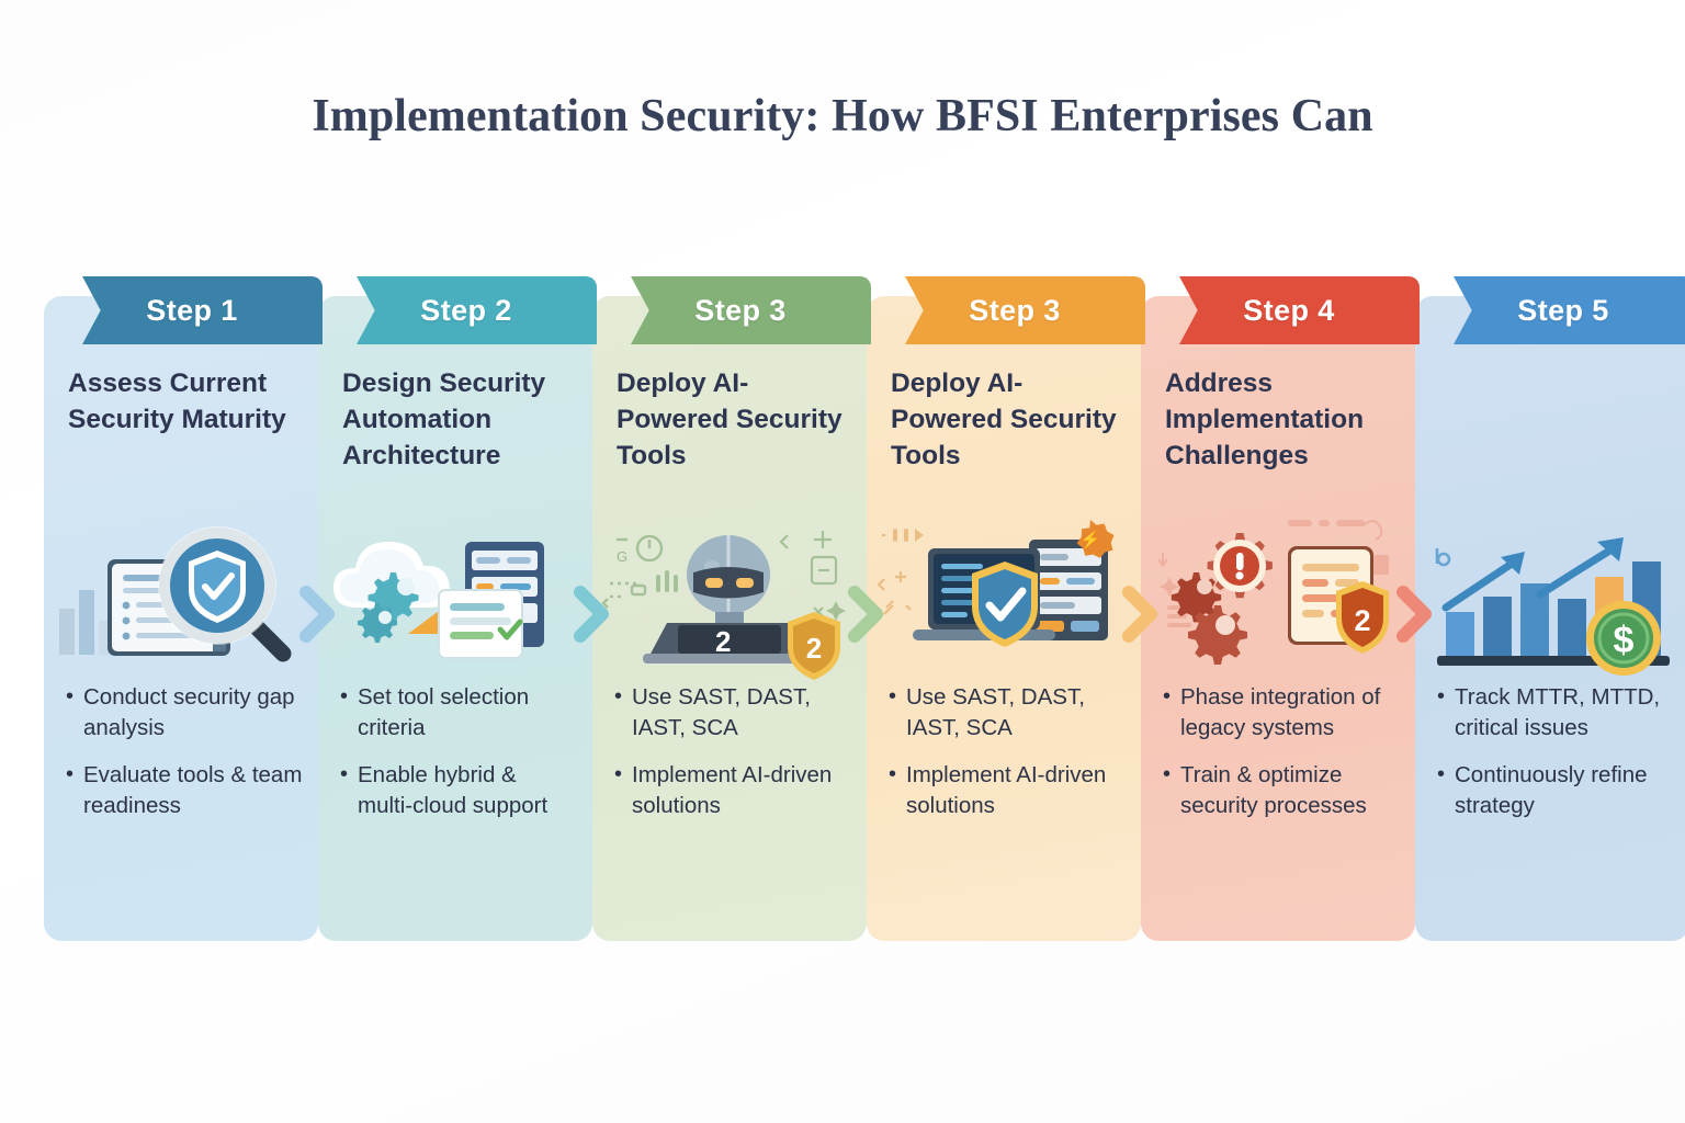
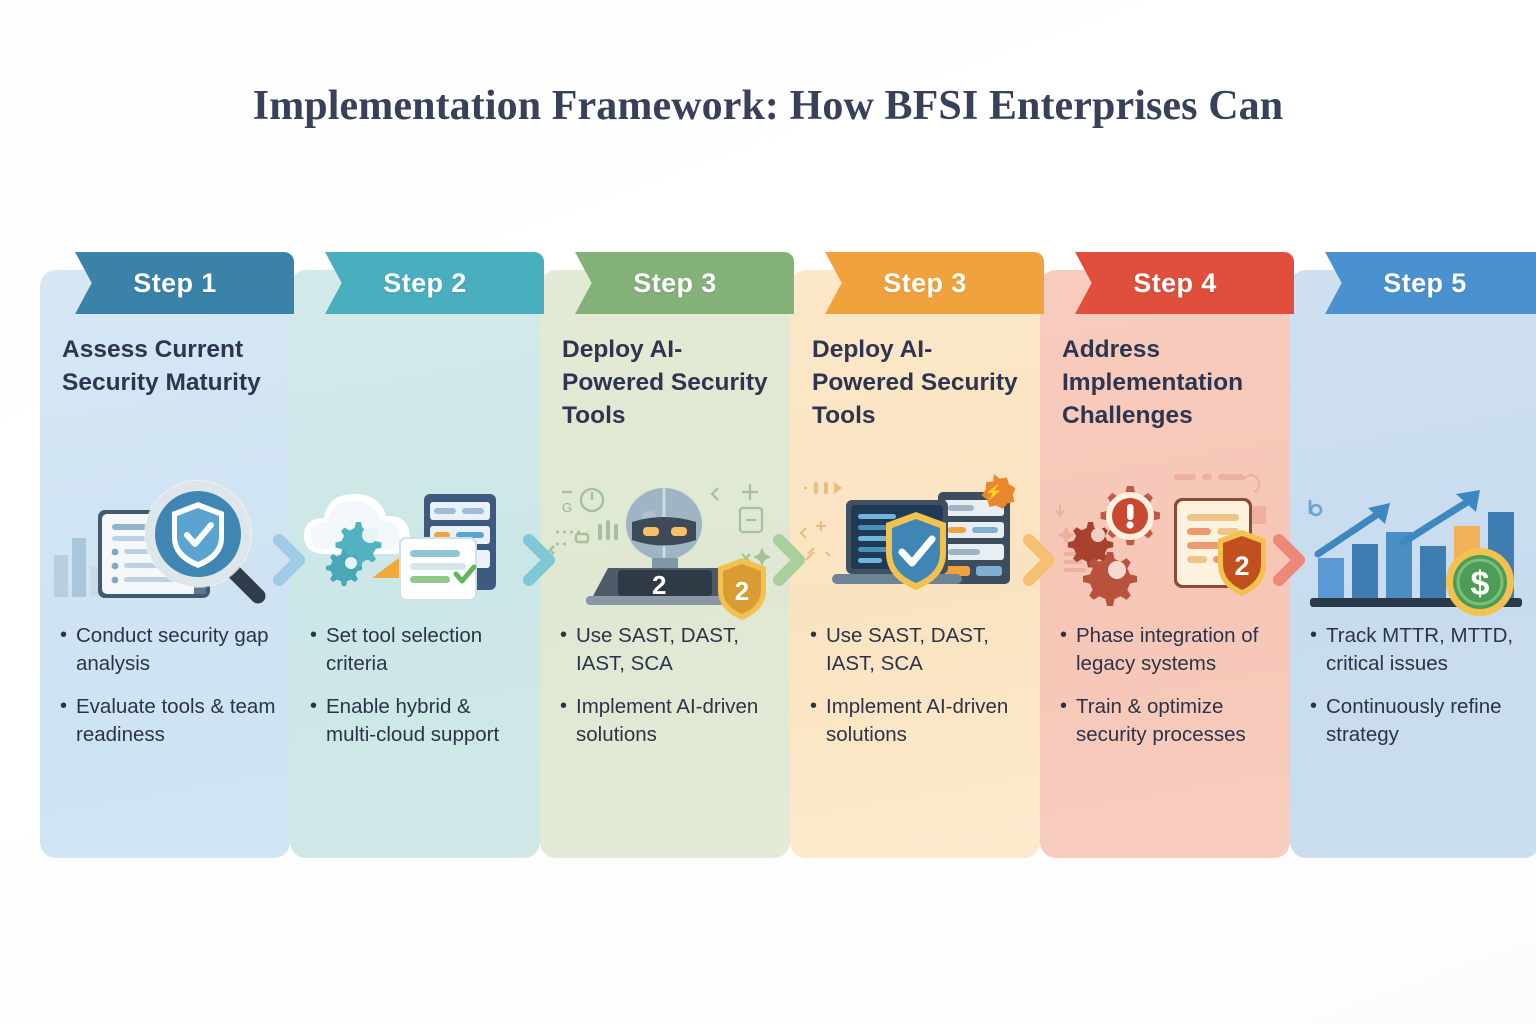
- Implementation Security: How BFSI Enterprises Can
+ Implementation Framework: How BFSI Enterprises Can
  Step 1
  Assess Current Security Maturity
  •
  Conduct security gap analysis
  •
  Evaluate tools & team readiness
  Step 2
- Design Security Automation Architecture
  •
  Set tool selection criteria
  •
  Enable hybrid & multi-cloud support
  Step 3
  Deploy AI-Powered Security Tools
  G
  2
  2
  •
  Use SAST, DAST, IAST, SCA
  •
  Implement AI-driven solutions
  Step 3
  Deploy AI-Powered Security Tools
  ⚡
  •
  Use SAST, DAST, IAST, SCA
  •
  Implement AI-driven solutions
  Step 4
  Address Implementation Challenges
  2
  •
  Phase integration of legacy systems
  •
  Train & optimize security processes
  Step 5
  $
  •
  Track MTTR, MTTD, critical issues
  •
  Continuously refine strategy
